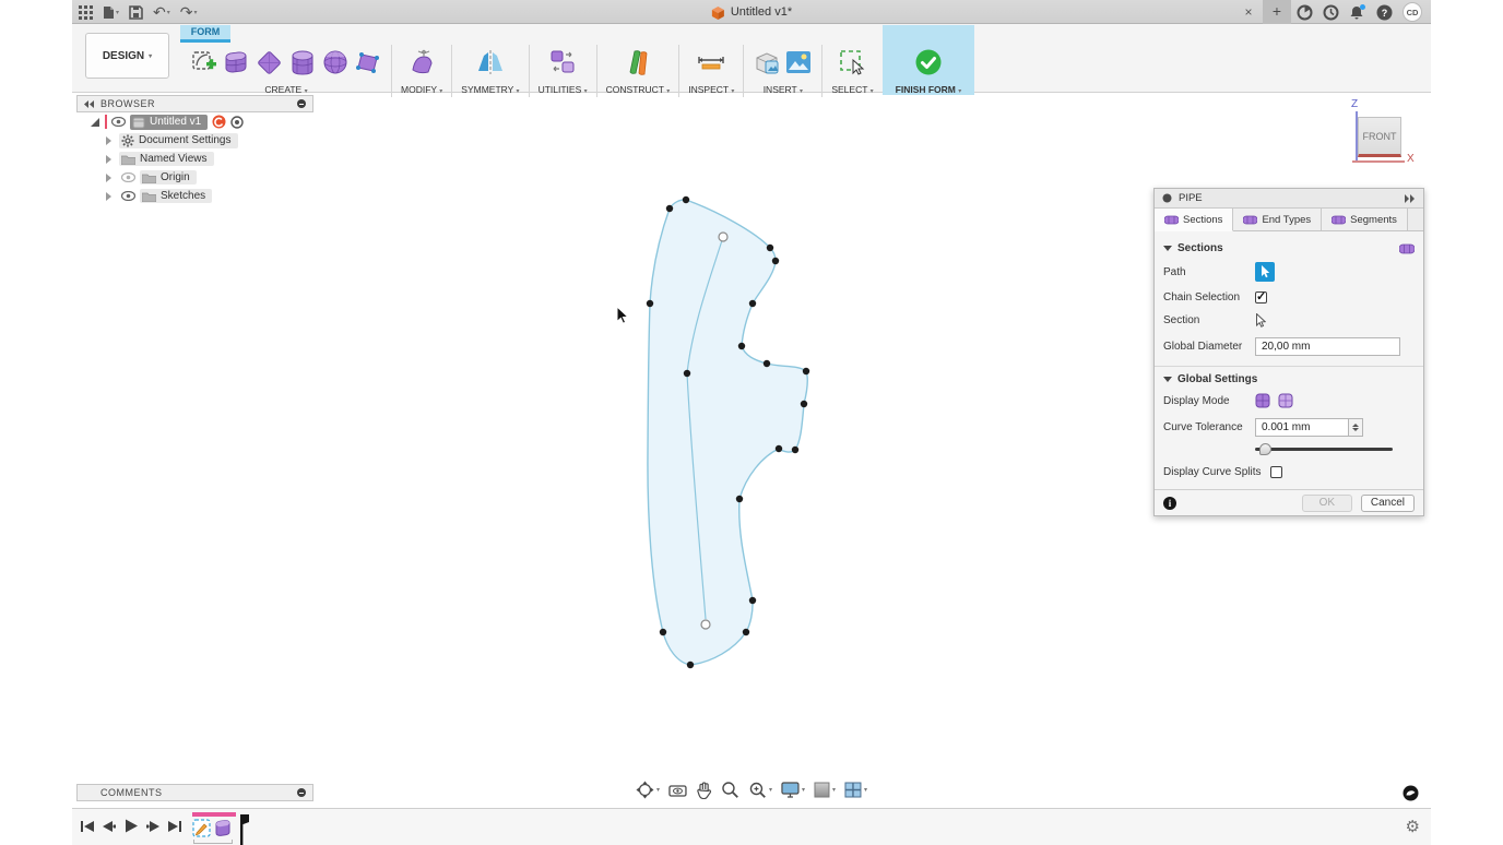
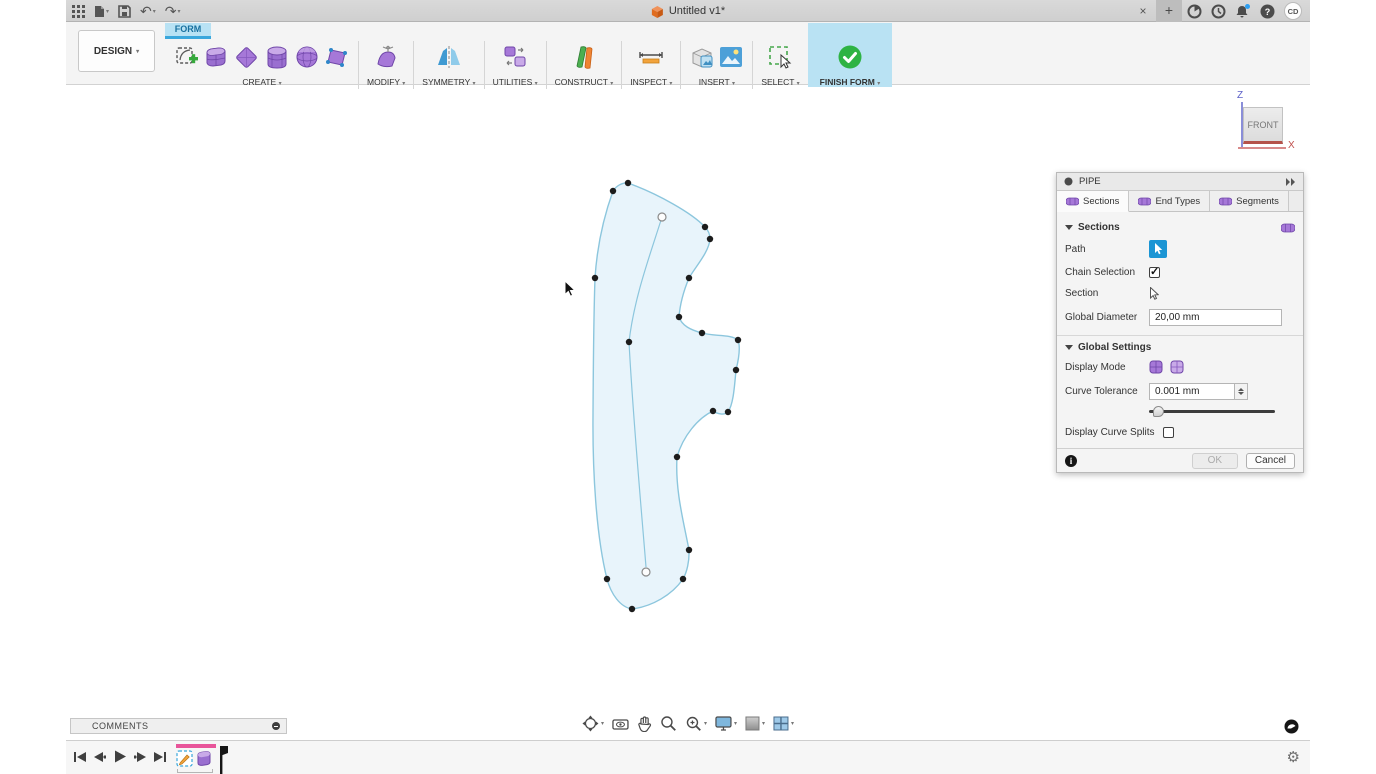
  ↶
  ↷
  Untitled v1*
  ×
  +
  ?
  CD
  DESIGN
  FORM
  CREATE
  MODIFY
  SYMMETRY
  UTILITIES
  CONSTRUCT
  INSPECT
  INSERT
  SELECT
  FINISH FORM
- BROWSER
- Untitled v1
- Document Settings
- Named Views
- Origin
- Sketches
  Z
  FRONT
  X
  PIPE
  Sections
  End Types
  Segments
  Sections
  Path
  Chain Selection
  Section
  Global Diameter
  20,00 mm
  Global Settings
  Display Mode
  Curve Tolerance
  0.001 mm
  Display Curve Splits
  i
  OK
  Cancel
  COMMENTS
  ⚙
